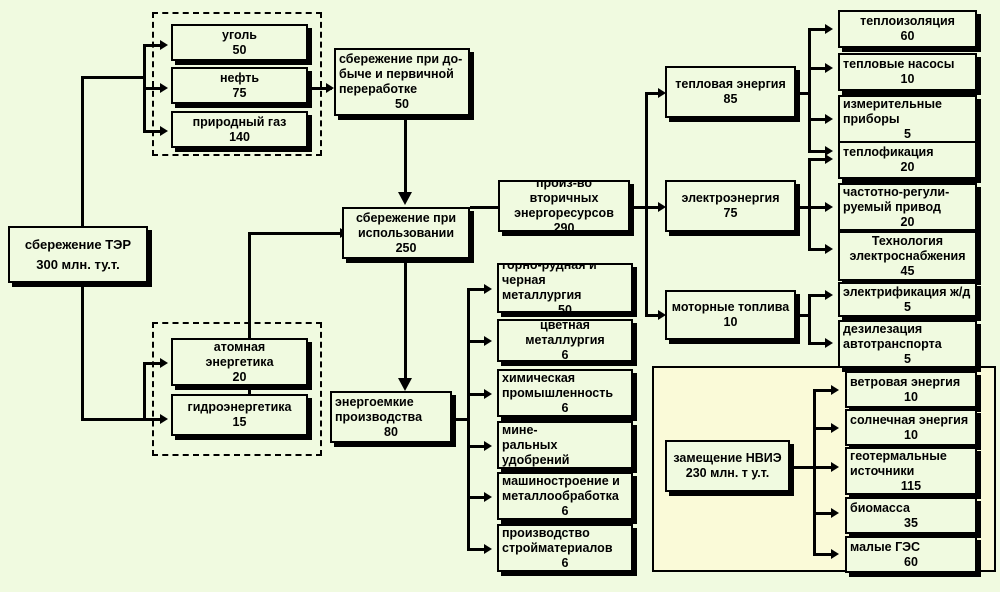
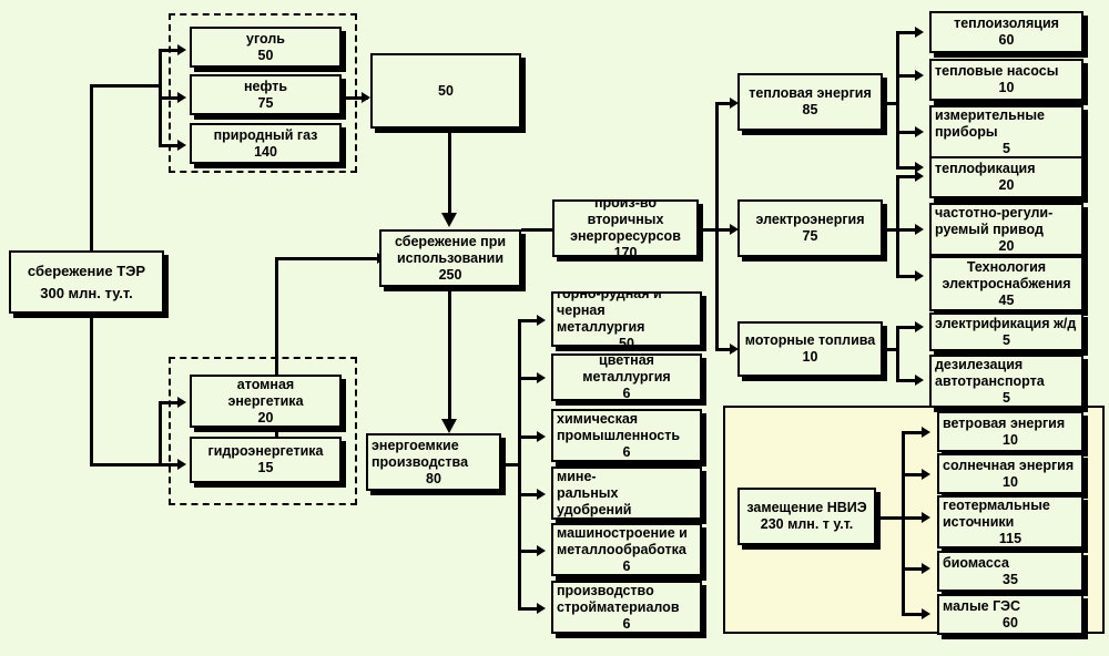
  сбережение ТЭР
  300 млн. ту.т.
  уголь
  50
  нефть
  75
  природный газ
  140
  атомная
  энергетика
  20
  гидроэнергетика
  15
- сбережение при до-
- быче и первичной
- переработке
  50
  сбережение при
  использовании
  250
  произ-во вторичных
  энергоресурсов
- 290
+ 170
  энергоемкие
  производства
  80
  горно-рудная и
  черная металлургия
  50
  цветная металлургия
  6
  химическая
  промышленность
  6
  ральных удобрений
  машиностроение и
  металлообработка
  6
  производство
  стройматериалов
  6
  тепловая энергия
  85
  электроэнергия
  75
  моторные топлива
  10
  теплоизоляция
  60
  тепловые насосы
  10
  измерительные
  приборы
  5
  теплофикация
  20
  частотно-регули-
  руемый привод
  20
  Технология
  электроснабжения
  45
  электрификация ж/д
  5
  дезилезация
  автотранспорта
  5
  замещение НВИЭ
  230 млн. т у.т.
  ветровая энергия
  10
  солнечная энергия
  10
  геотермальные
  источники
  115
  биомасса
  35
  малые ГЭС
  60
